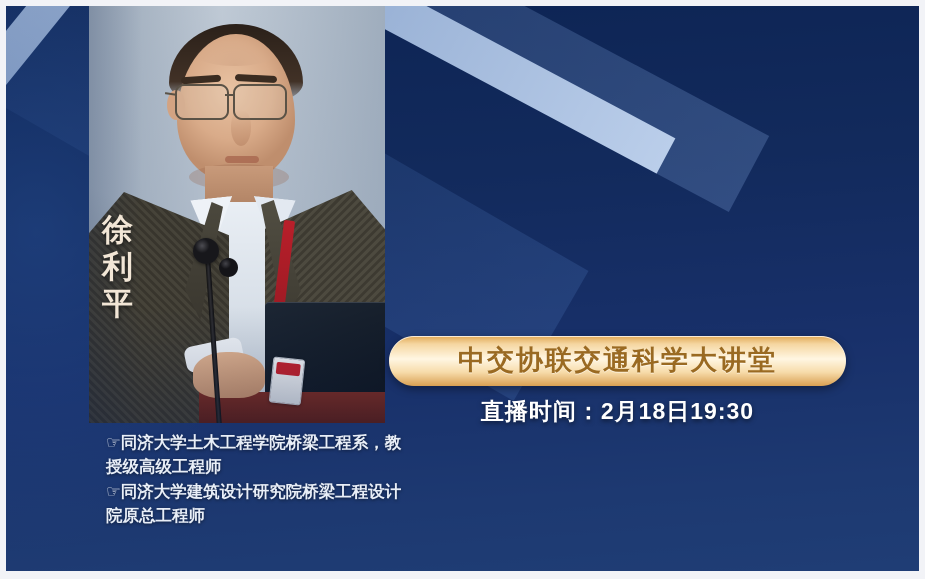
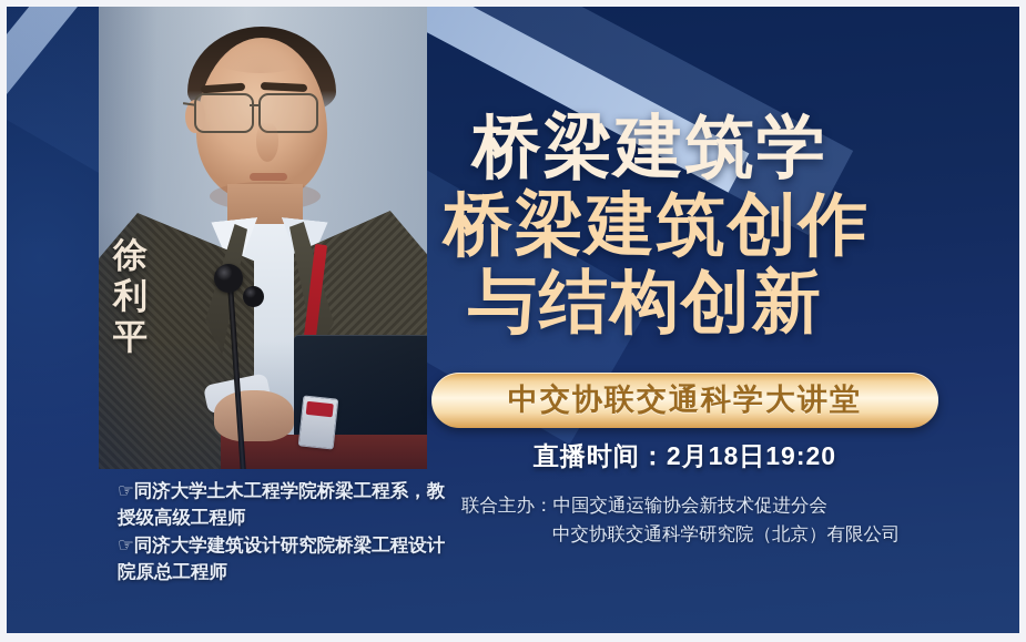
  徐
  利
  平
  ☞同济大学土木工程学院桥梁工程系，教授级高级工程师
  ☞同济大学建筑设计研究院桥梁工程设计院原总工程师
+ 桥梁建筑学
+ 桥梁建筑创作
+ 与结构创新
  中交协联交通科学大讲堂
- 直播时间：2月18日19:30
+ 直播时间：2月18日19:20
+ 联合主办：中国交通运输协会新技术促进分会
+ 中交协联交通科学研究院（北京）有限公司
